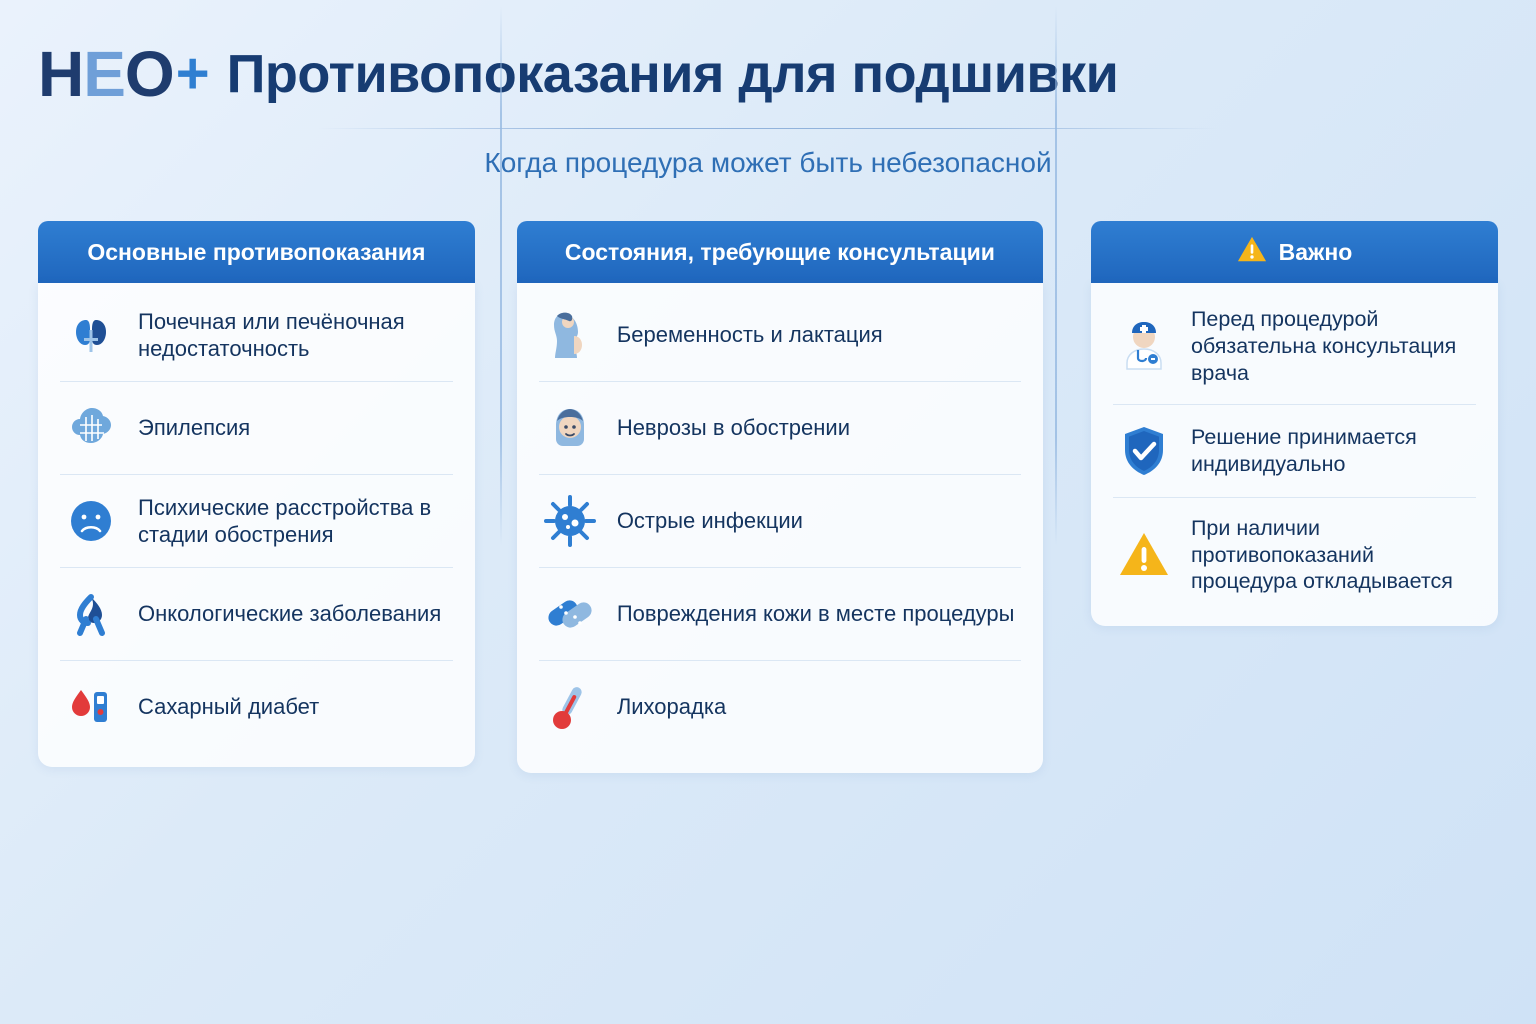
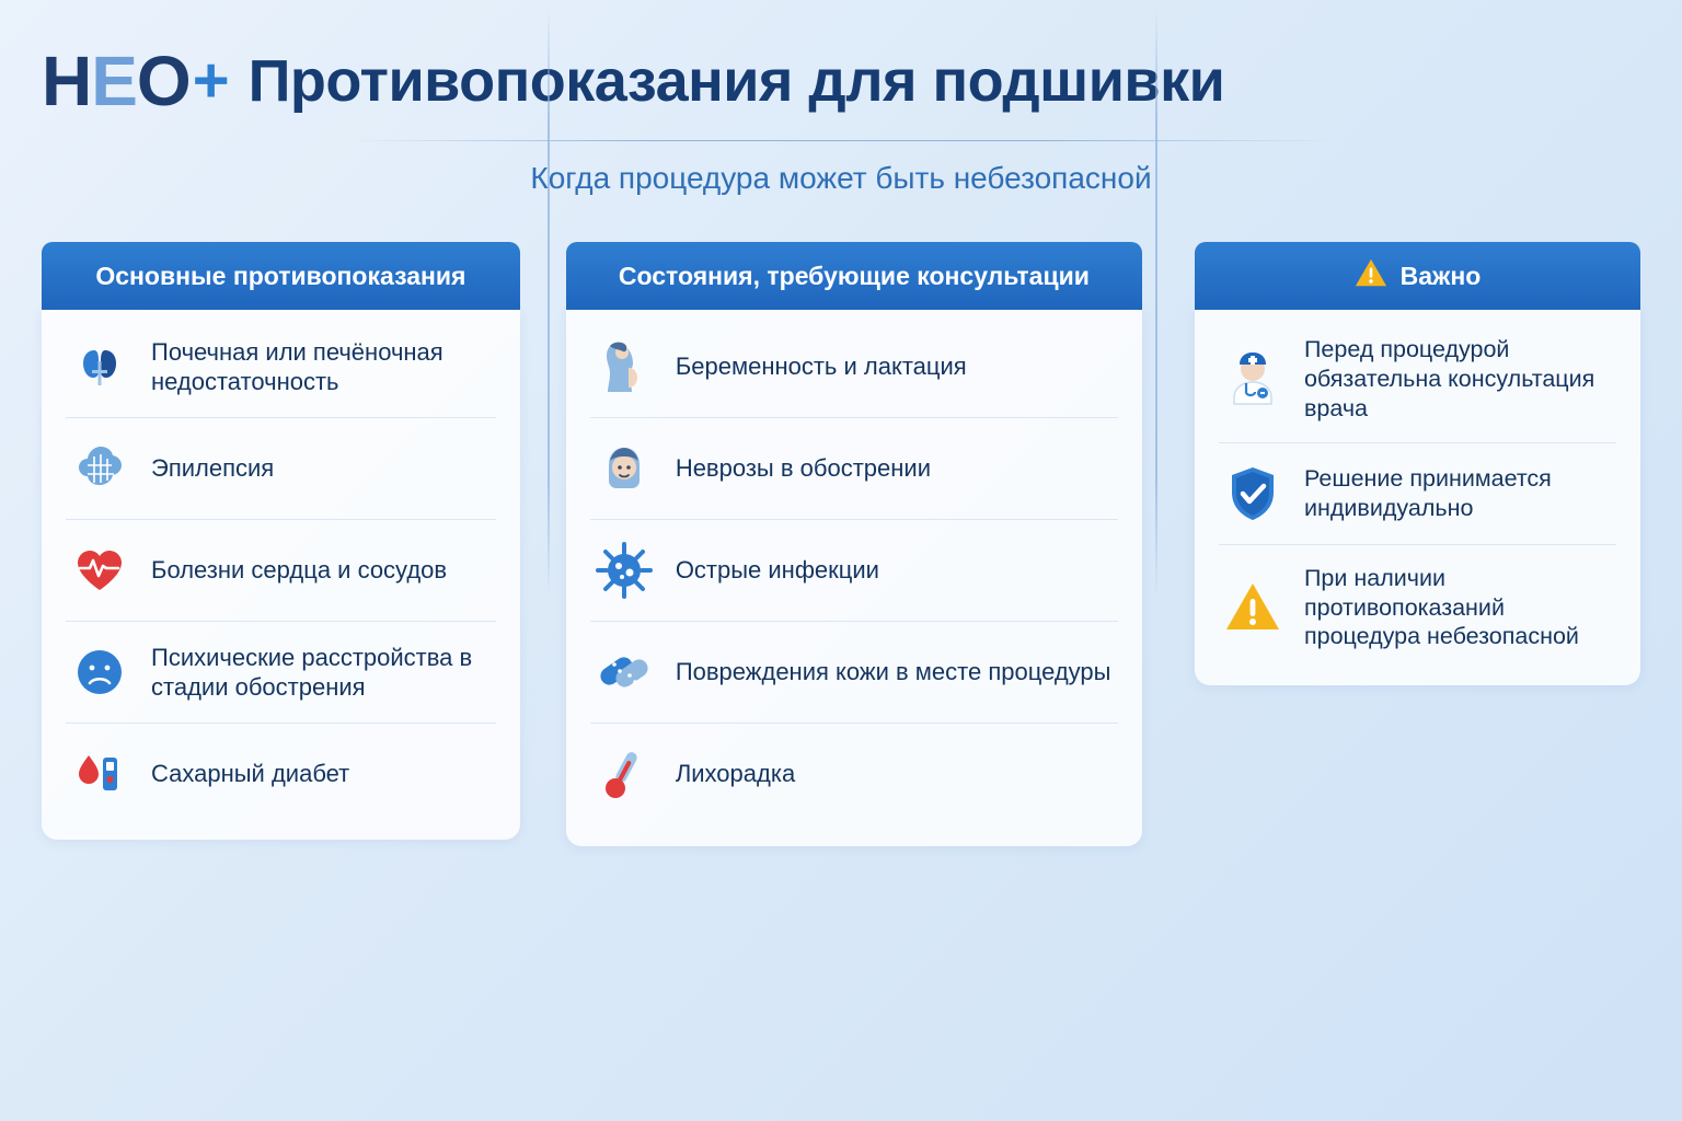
  H
  E
  O
  +
  Противопказания для подшивки
  Когда процедура может быть небезопасной
  Основные противопоказания
  Почечная или печёночная недостаточность
  Эпилепсия
+ Болезни сердца и сосудов
  Психические расстройства в стадии обострения
- Онкологические заболевания
  Сахарный диабет
  Состояния, требующие консультации
  Беременность и лактация
  Неврозы в обострении
  Острые инфекции
  Повреждения кожи в месте процедуры
  Лихорадка
  Важно
  Перед процедурой обязательна консультация врача
  Решение принимается индивидуально
- При наличии противопоказаний процедура откладывается
+ При наличии противопоказаний процедура небезопасной
